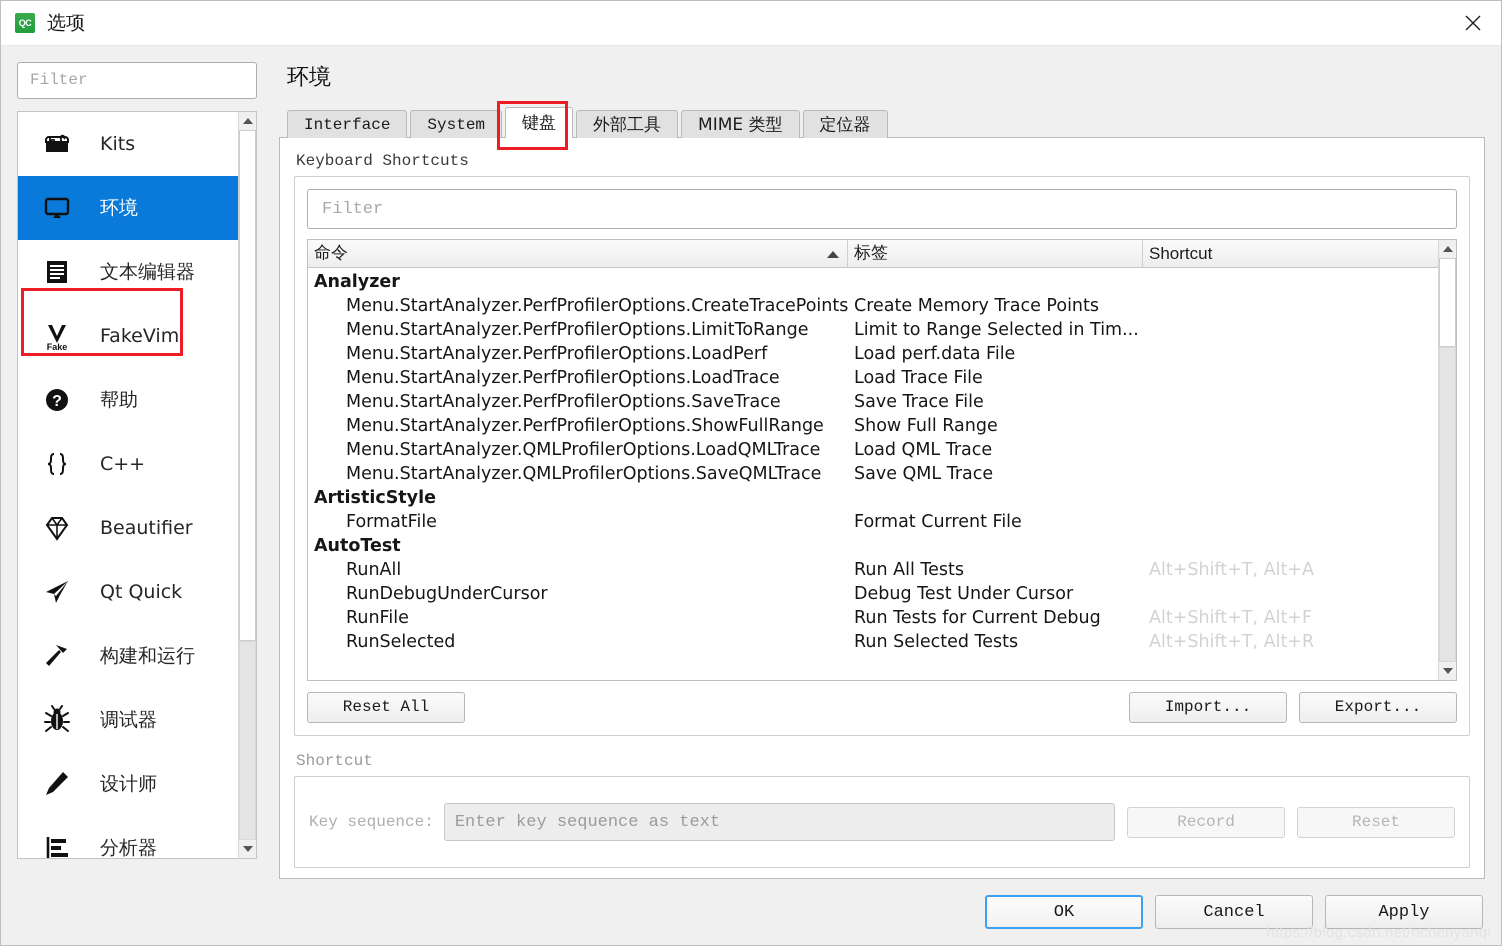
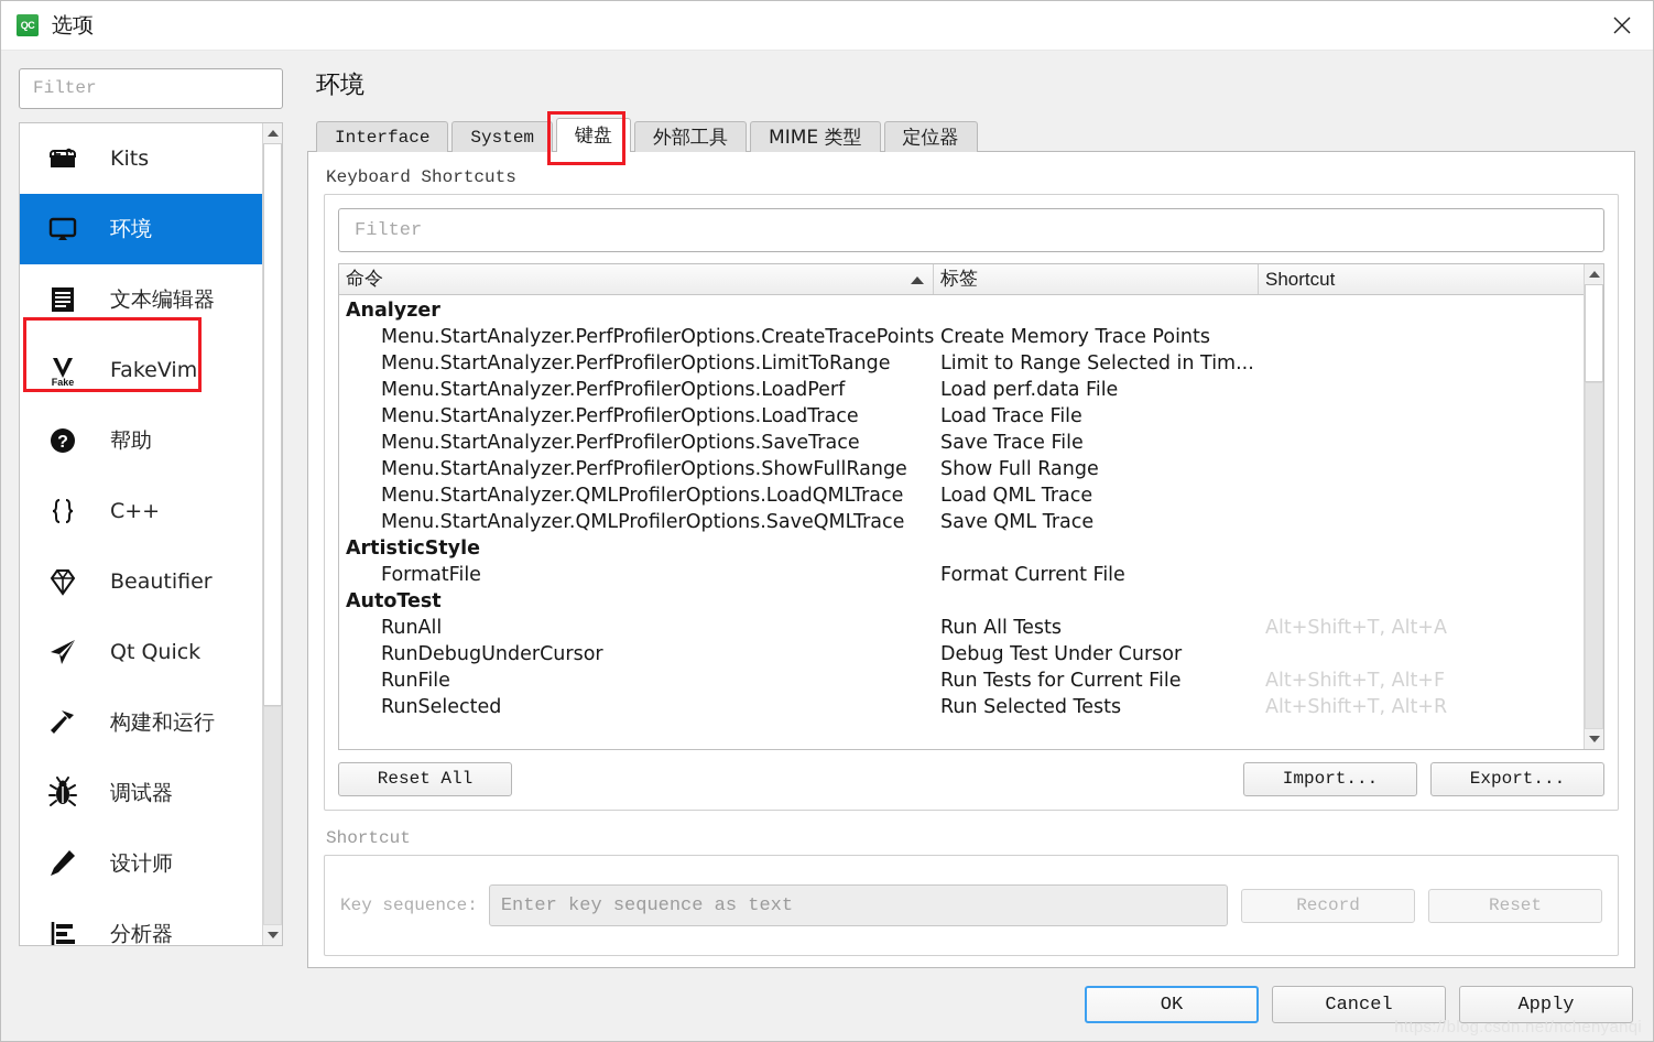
  QC
  选项
  Filter
  Kits
  环境
  文本编辑器
  Fake
  FakeVim
  ?
  帮助
  C++
  Beautifier
  Qt Quick
  构建和运行
  调试器
  设计师
  分析器
  环境
  Interface
  System
  键盘
  外部工具
  MIME 类型
  定位器
  Keyboard Shortcuts
  Filter
  命令
  标签
  Shortcut
  Analyzer
  Menu.StartAnalyzer.PerfProfilerOptions.CreateTracePoints
  Create Memory Trace Points
  Menu.StartAnalyzer.PerfProfilerOptions.LimitToRange
  Limit to Range Selected in Tim...
  Menu.StartAnalyzer.PerfProfilerOptions.LoadPerf
  Load perf.data File
  Menu.StartAnalyzer.PerfProfilerOptions.LoadTrace
  Load Trace File
  Menu.StartAnalyzer.PerfProfilerOptions.SaveTrace
  Save Trace File
  Menu.StartAnalyzer.PerfProfilerOptions.ShowFullRange
  Show Full Range
  Menu.StartAnalyzer.QMLProfilerOptions.LoadQMLTrace
  Load QML Trace
  Menu.StartAnalyzer.QMLProfilerOptions.SaveQMLTrace
  Save QML Trace
  ArtisticStyle
  FormatFile
  Format Current File
  AutoTest
  RunAll
  Run All Tests
  Alt+Shift+T, Alt+A
  RunDebugUnderCursor
  Debug Test Under Cursor
  RunFile
- Run Tests for Current Debug
+ Run Tests for Current File
  Alt+Shift+T, Alt+F
  RunSelected
  Run Selected Tests
  Alt+Shift+T, Alt+R
  Reset All
  Import...
  Export...
  Shortcut
  Key sequence:
  Enter key sequence as text
  Record
  Reset
  OK
  Cancel
  Apply
  https://blog.csdn.net/nchenyanqi
